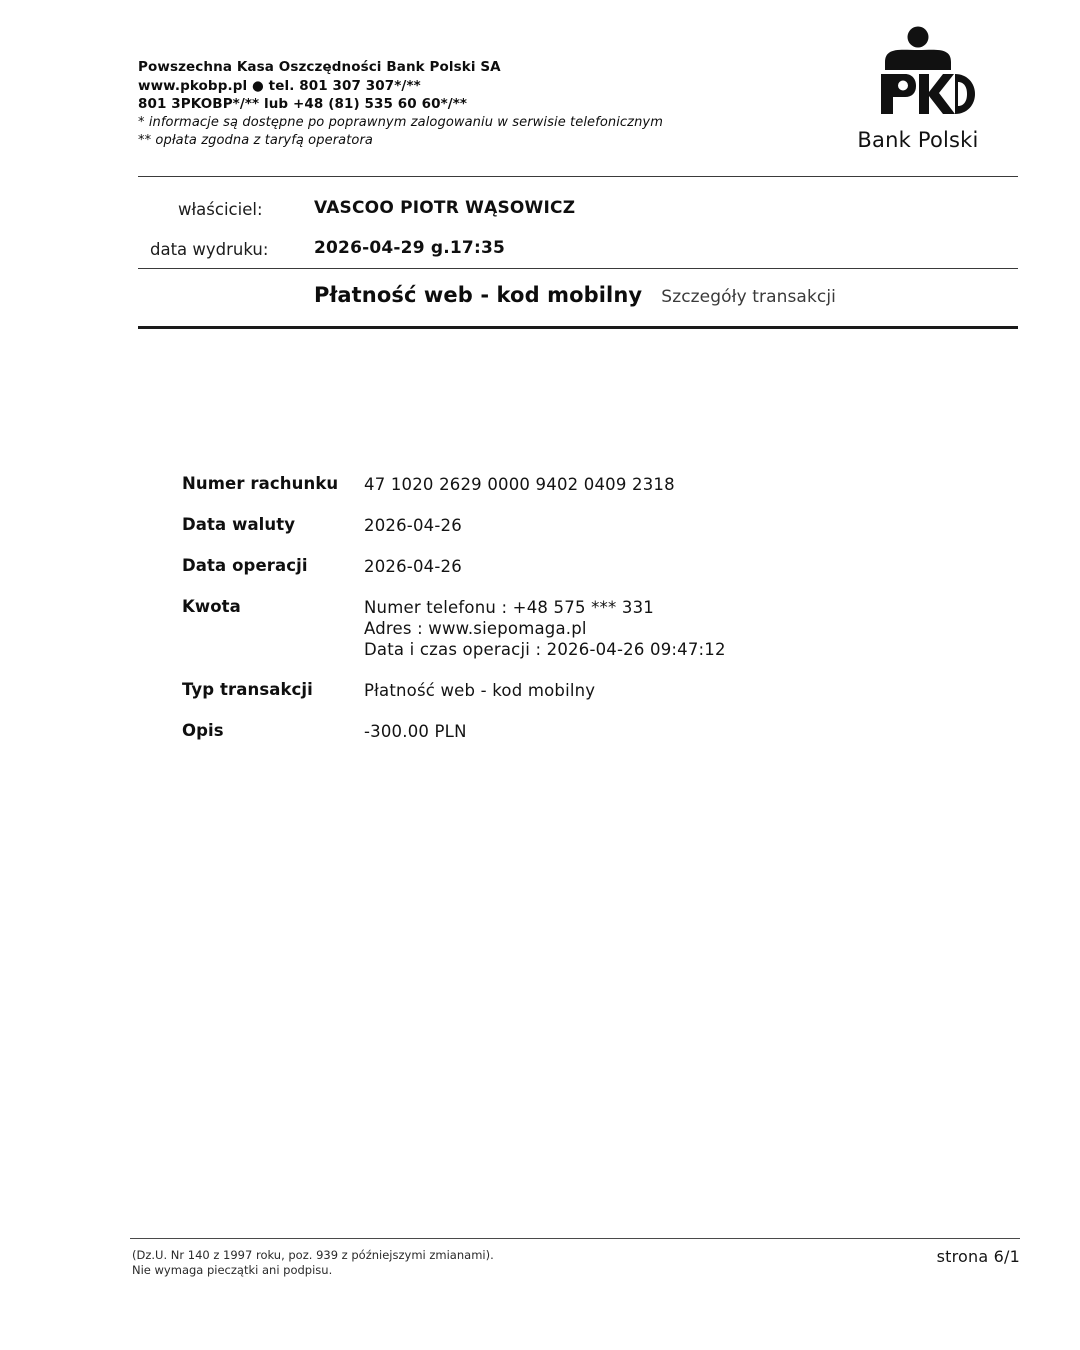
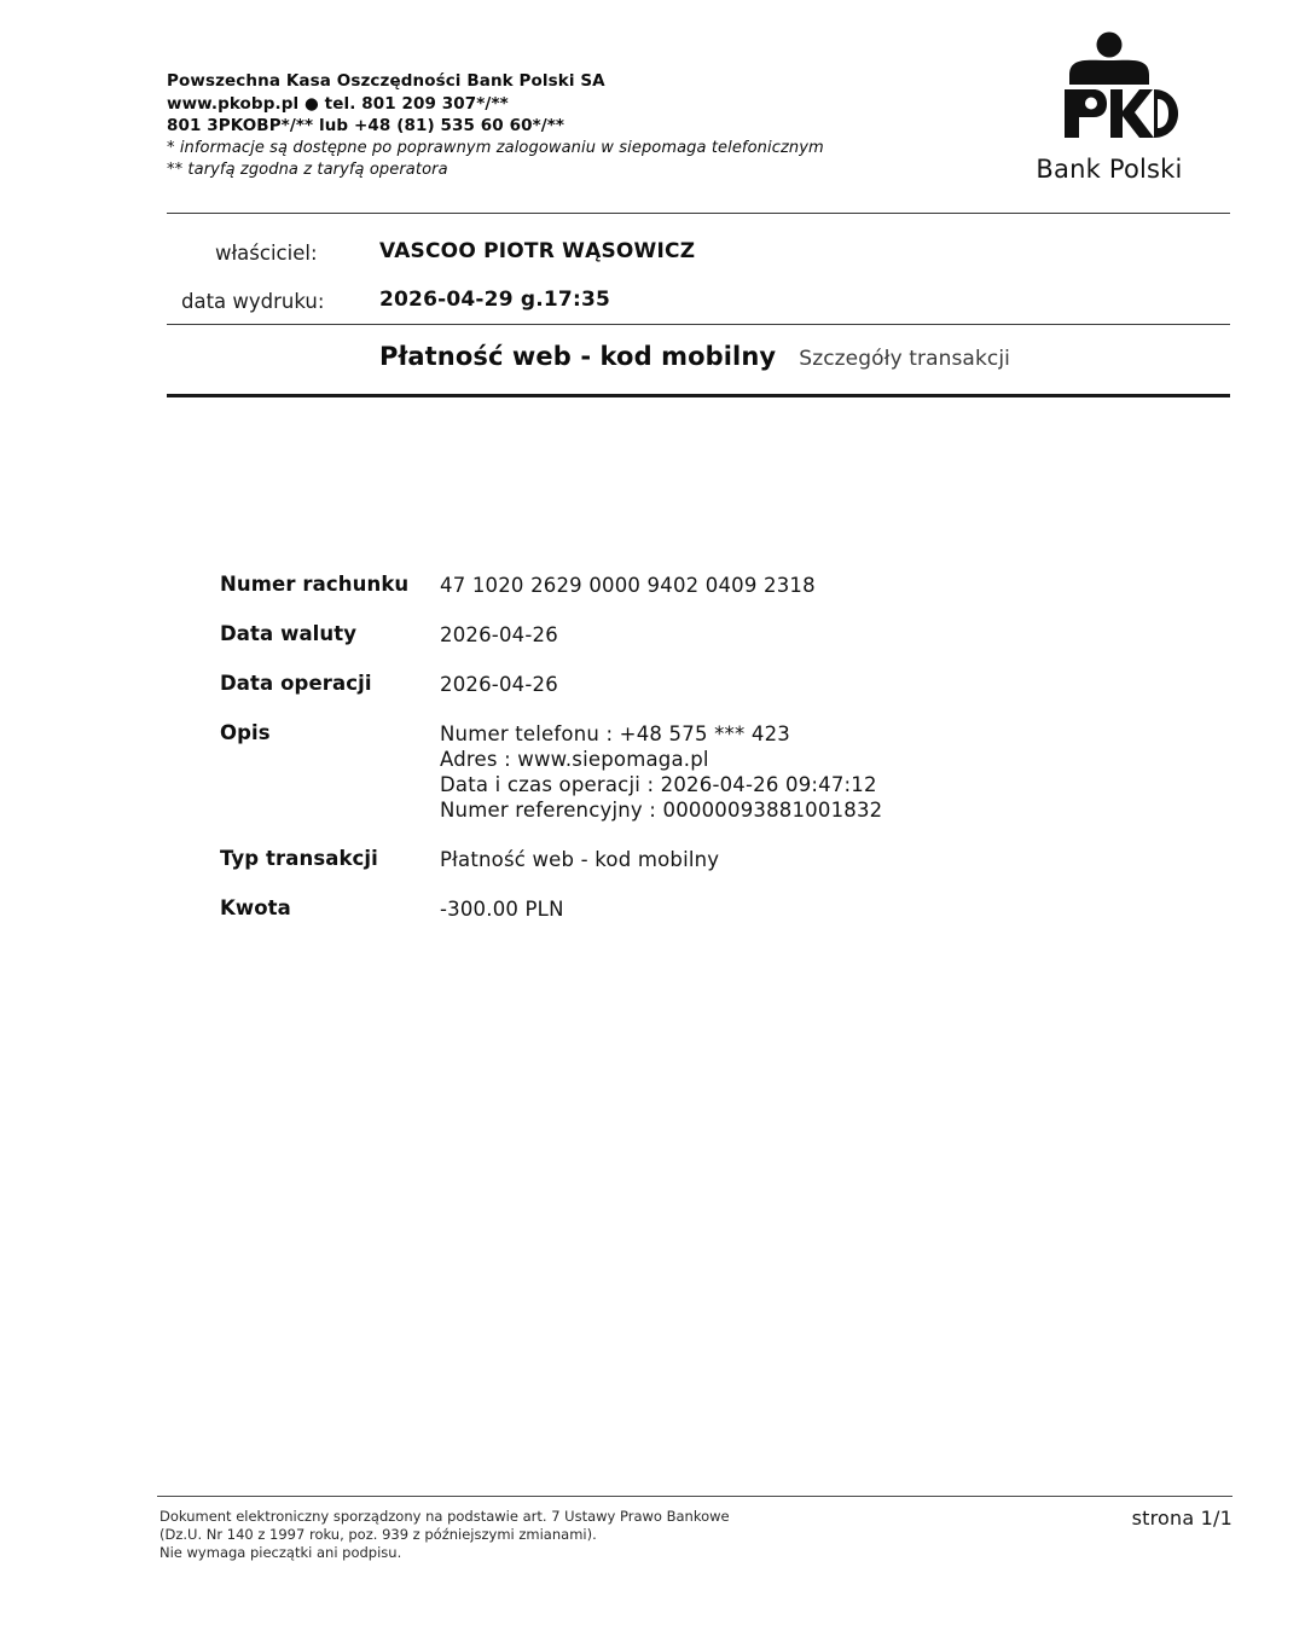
  Powszechna Kasa Oszczędności Bank Polski SA
- www.pkobp.pl ● tel. 801 307 307*/**
+ www.pkobp.pl ● tel. 801 209 307*/**
  801 3PKOBP*/** lub +48 (81) 535 60 60*/**
- * informacje są dostępne po poprawnym zalogowaniu w serwisie telefonicznym
+ * informacje są dostępne po poprawnym zalogowaniu w siepomaga telefonicznym
- ** opłata zgodna z taryfą operatora
+ ** taryfą zgodna z taryfą operatora
  Bank Polski
  właściciel:
  VASCOO PIOTR WĄSOWICZ
  data wydruku:
  2026-04-29 g.17:35
  Płatność web - kod mobilny Szczegóły transakcji
  Numer rachunku
  47 1020 2629 0000 9402 0409 2318
  Data waluty
  2026-04-26
  Data operacji
  2026-04-26
- Kwota
+ Opis
- Numer telefonu : +48 575 *** 331
+ Numer telefonu : +48 575 *** 423
  Adres : www.siepomaga.pl
  Data i czas operacji : 2026-04-26 09:47:12
+ Numer referencyjny : 00000093881001832
  Typ transakcji
  Płatność web - kod mobilny
- Opis
+ Kwota
  -300.00 PLN
+ Dokument elektroniczny sporządzony na podstawie art. 7 Ustawy Prawo Bankowe
  (Dz.U. Nr 140 z 1997 roku, poz. 939 z późniejszymi zmianami).
  Nie wymaga pieczątki ani podpisu.
- strona 6/1
+ strona 1/1
